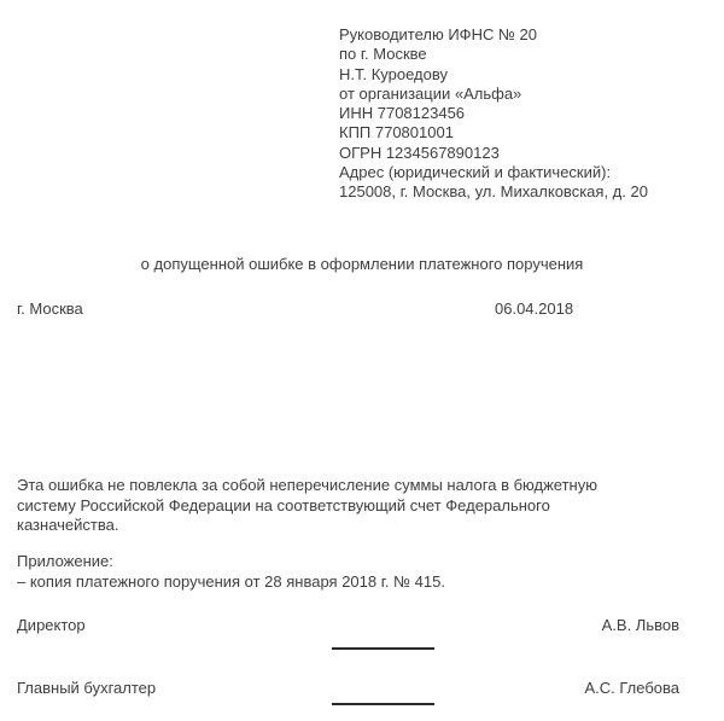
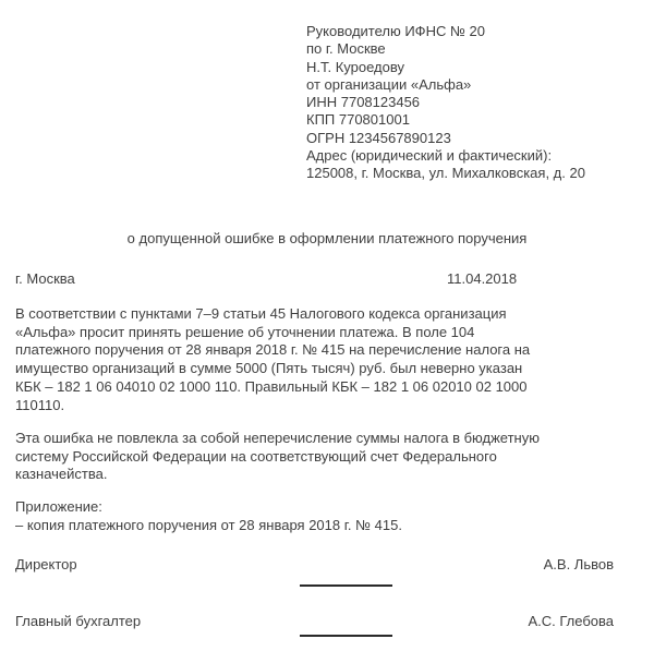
  Руководителю ИФНС № 20
  по г. Москве
  Н.Т. Куроедову
  от организации «Альфа»
  ИНН 7708123456
  КПП 770801001
  ОГРН 1234567890123
  Адрес (юридический и фактический):
  125008, г. Москва, ул. Михалковская, д. 20
  о допущенной ошибке в оформлении платежного поручения
  г. Москва
- 06.04.2018
+ 11.04.2018
+ В соответствии с пунктами 7–9 статьи 45 Налогового кодекса организация
+ «Альфа» просит принять решение об уточнении платежа. В поле 104
+ платежного поручения от 28 января 2018 г. № 415 на перечисление налога на
+ имущество организаций в сумме 5000 (Пять тысяч) руб. был неверно указан
+ КБК – 182 1 06 04010 02 1000 110. Правильный КБК – 182 1 06 02010 02 1000
+ 110110.
  Эта ошибка не повлекла за собой неперечисление суммы налога в бюджетную
  систему Российской Федерации на соответствующий счет Федерального
  казначейства.
  Приложение:
  – копия платежного поручения от 28 января 2018 г. № 415.
  Директор
  А.В. Львов
  Главный бухгалтер
  А.С. Глебова
